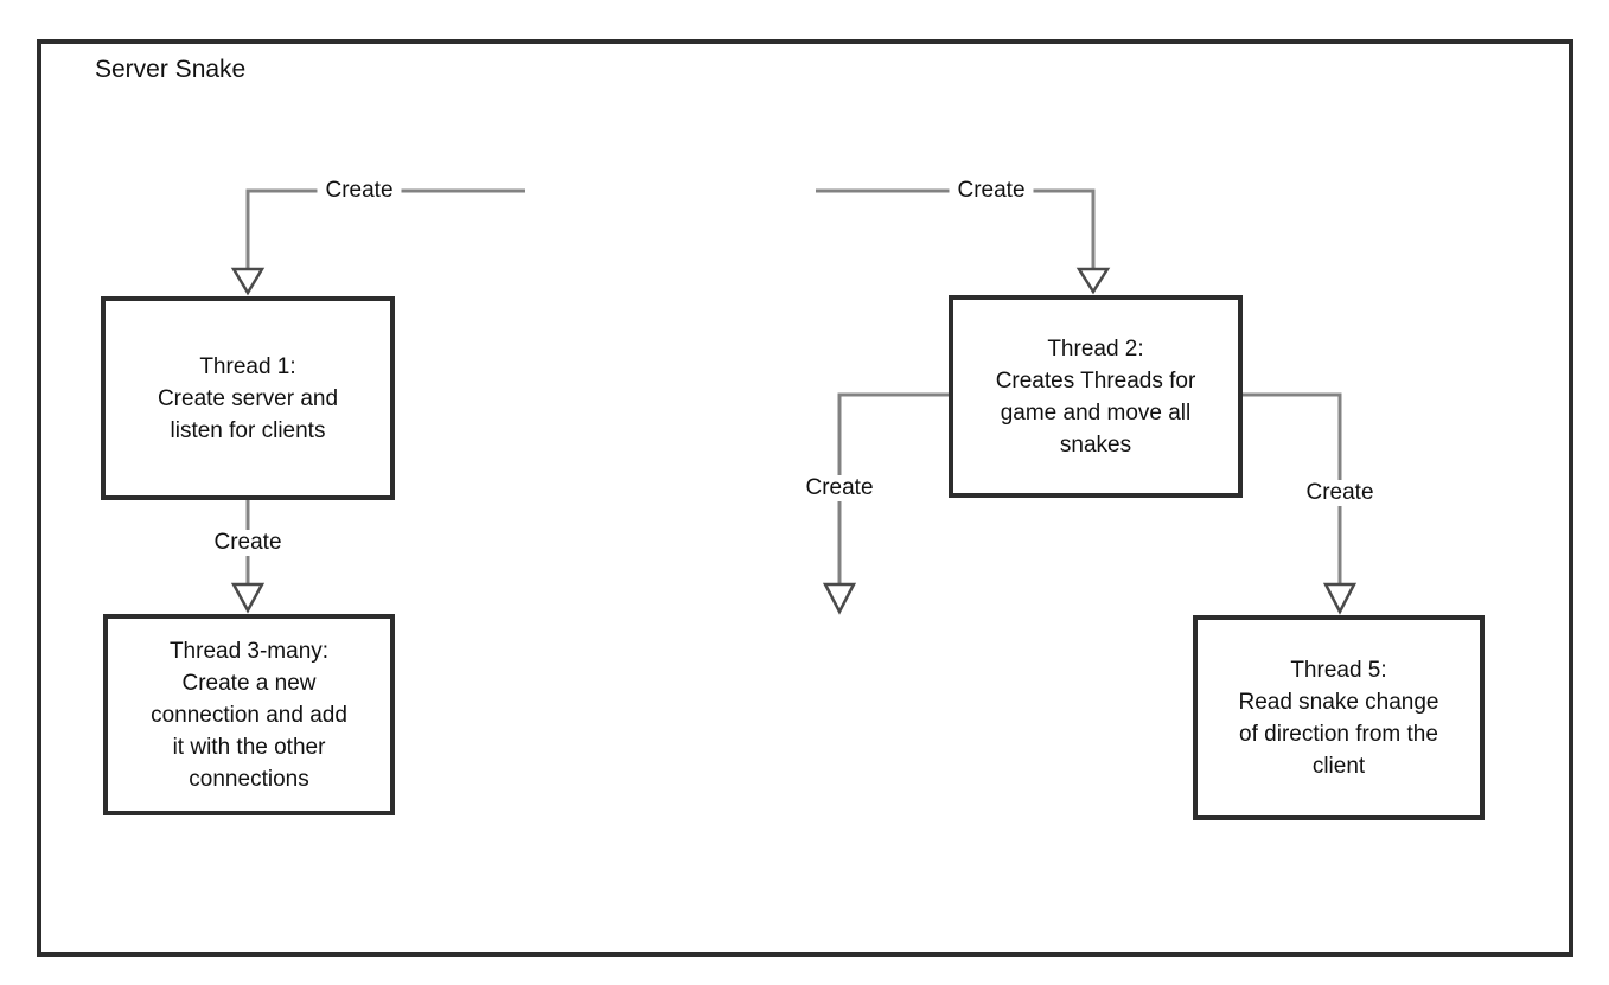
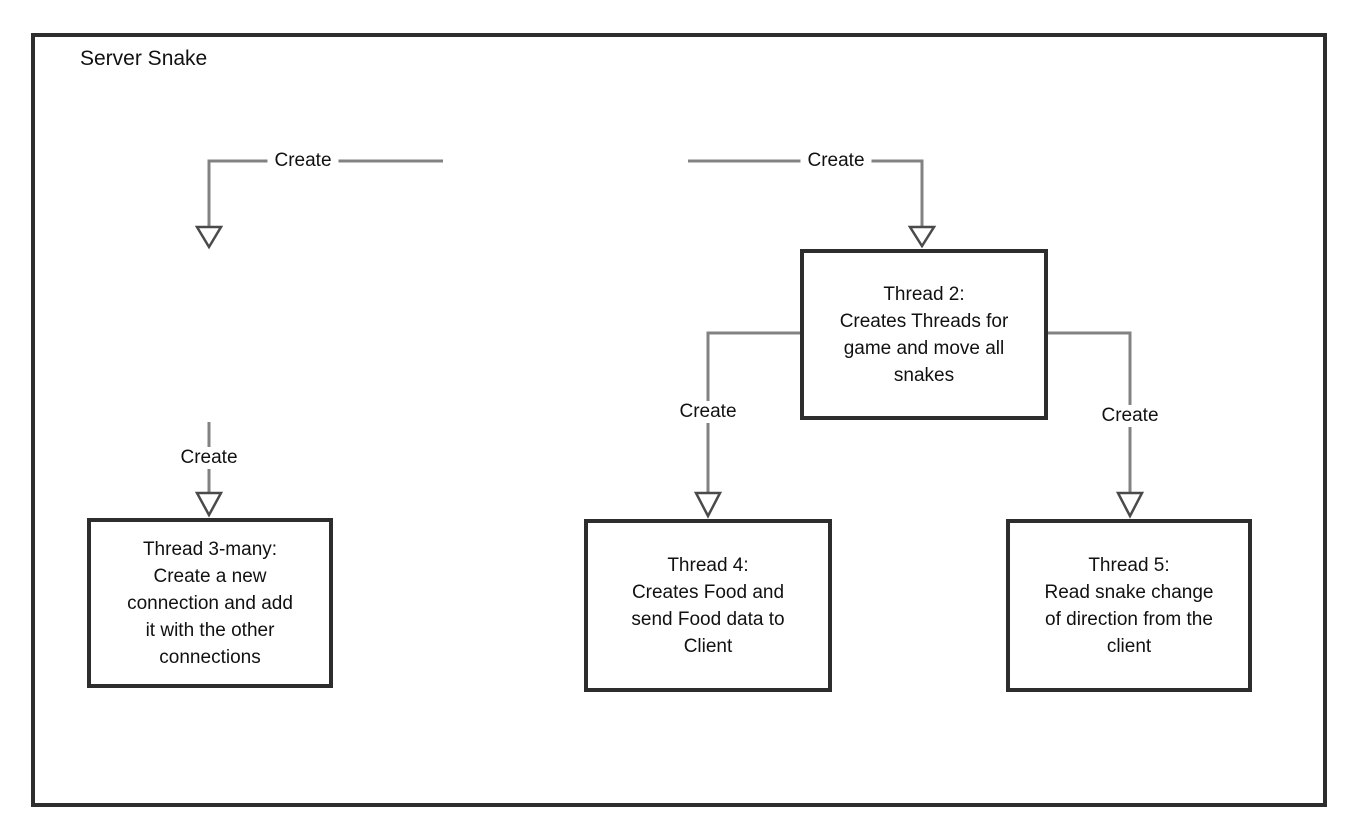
  Server Snake
- Thread 1:
- Create server and
- listen for clients
  Thread 2:
  Creates Threads for
  game and move all
  snakes
  Thread 3-many:
  Create a new
  connection and add
  it with the other
  connections
+ Thread 4:
+ Creates Food and
+ send Food data to
+ Client
  Thread 5:
  Read snake change
  of direction from the
  client
  Create
  Create
  Create
  Create
  Create
